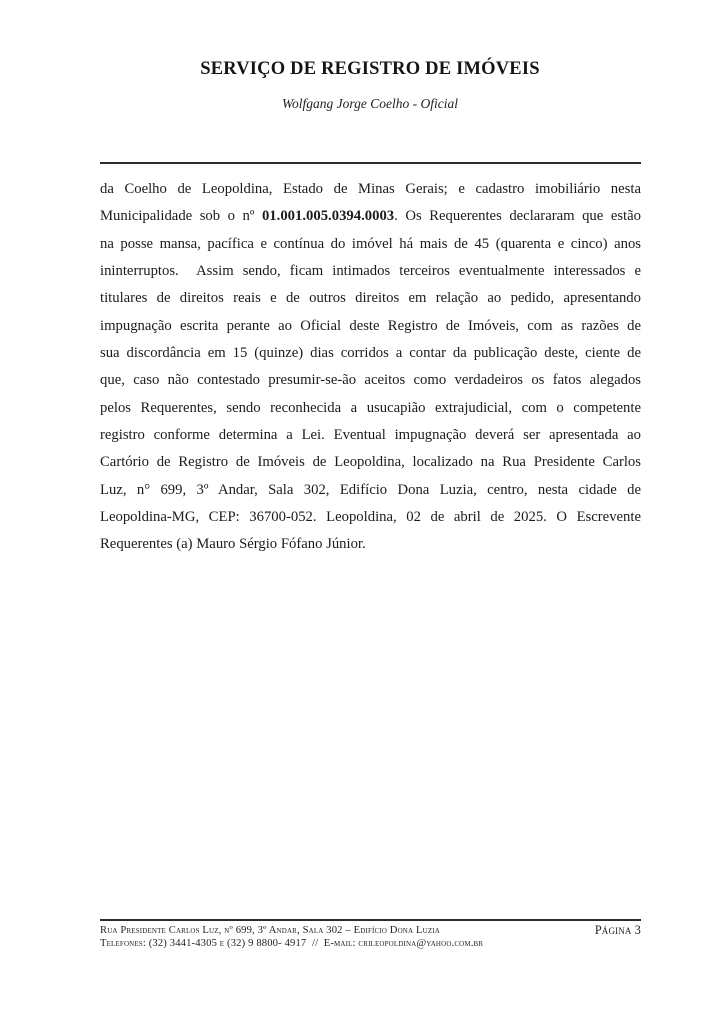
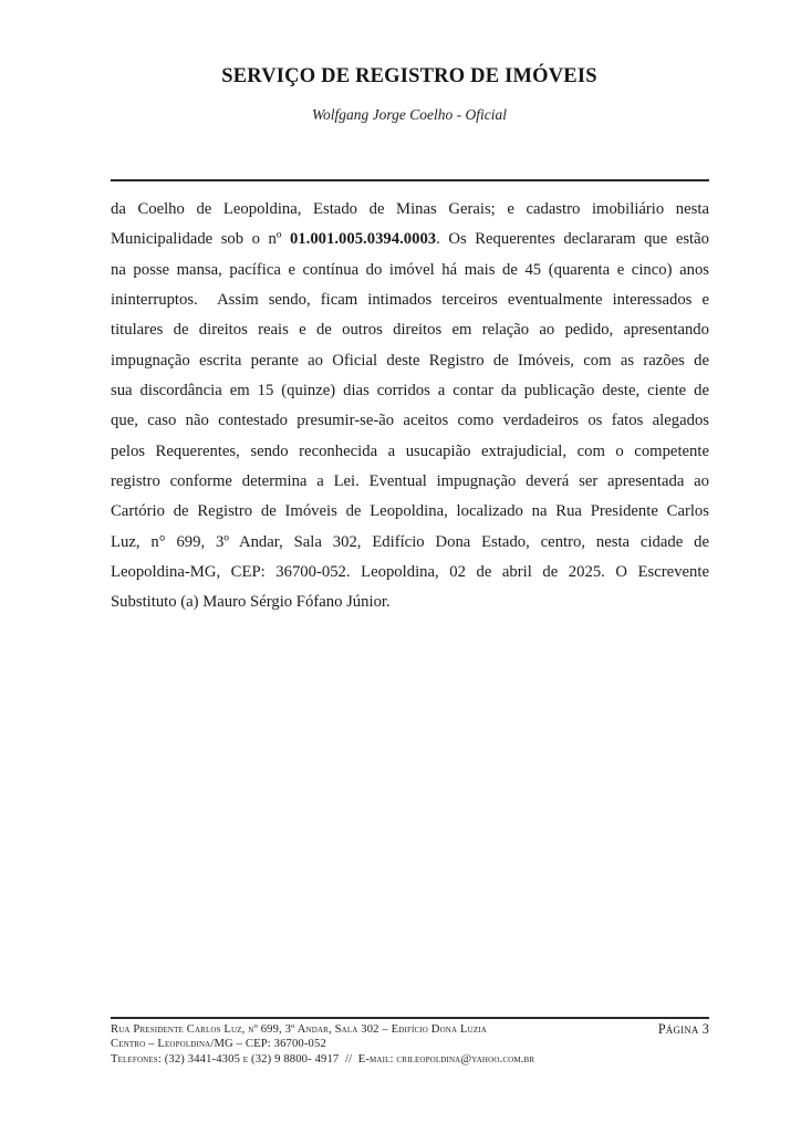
  SERVIÇO DE REGISTRO DE IMÓVEIS
  Wolfgang Jorge Coelho - Oficial
  da Coelho de Leopoldina, Estado de Minas Gerais; e cadastro imobiliário nesta
  Municipalidade sob o nº 01.001.005.0394.0003. Os Requerentes declararam que estão
  na posse mansa, pacífica e contínua do imóvel há mais de 45 (quarenta e cinco) anos
  ininterruptos. Assim sendo, ficam intimados terceiros eventualmente interessados e
  titulares de direitos reais e de outros direitos em relação ao pedido, apresentando
  impugnação escrita perante ao Oficial deste Registro de Imóveis, com as razões de
  sua discordância em 15 (quinze) dias corridos a contar da publicação deste, ciente de
  que, caso não contestado presumir-se-ão aceitos como verdadeiros os fatos alegados
  pelos Requerentes, sendo reconhecida a usucapião extrajudicial, com o competente
  registro conforme determina a Lei. Eventual impugnação deverá ser apresentada ao
  Cartório de Registro de Imóveis de Leopoldina, localizado na Rua Presidente Carlos
- Luz, n° 699, 3º Andar, Sala 302, Edifício Dona Luzia, centro, nesta cidade de
+ Luz, n° 699, 3º Andar, Sala 302, Edifício Dona Estado, centro, nesta cidade de
  Leopoldina-MG, CEP: 36700-052. Leopoldina, 02 de abril de 2025. O Escrevente
- Requerentes (a) Mauro Sérgio Fófano Júnior.
+ Substituto (a) Mauro Sérgio Fófano Júnior.
  Rua Presidente Carlos Luz, nº 699, 3º Andar, Sala 302 – Edifício Dona Luzia
  Página 3
+ Centro – Leopoldina/MG – CEP: 36700-052
  Telefones: (32) 3441-4305 e (32) 9 8800- 4917 // E-mail: crileopoldina@yahoo.com.br
